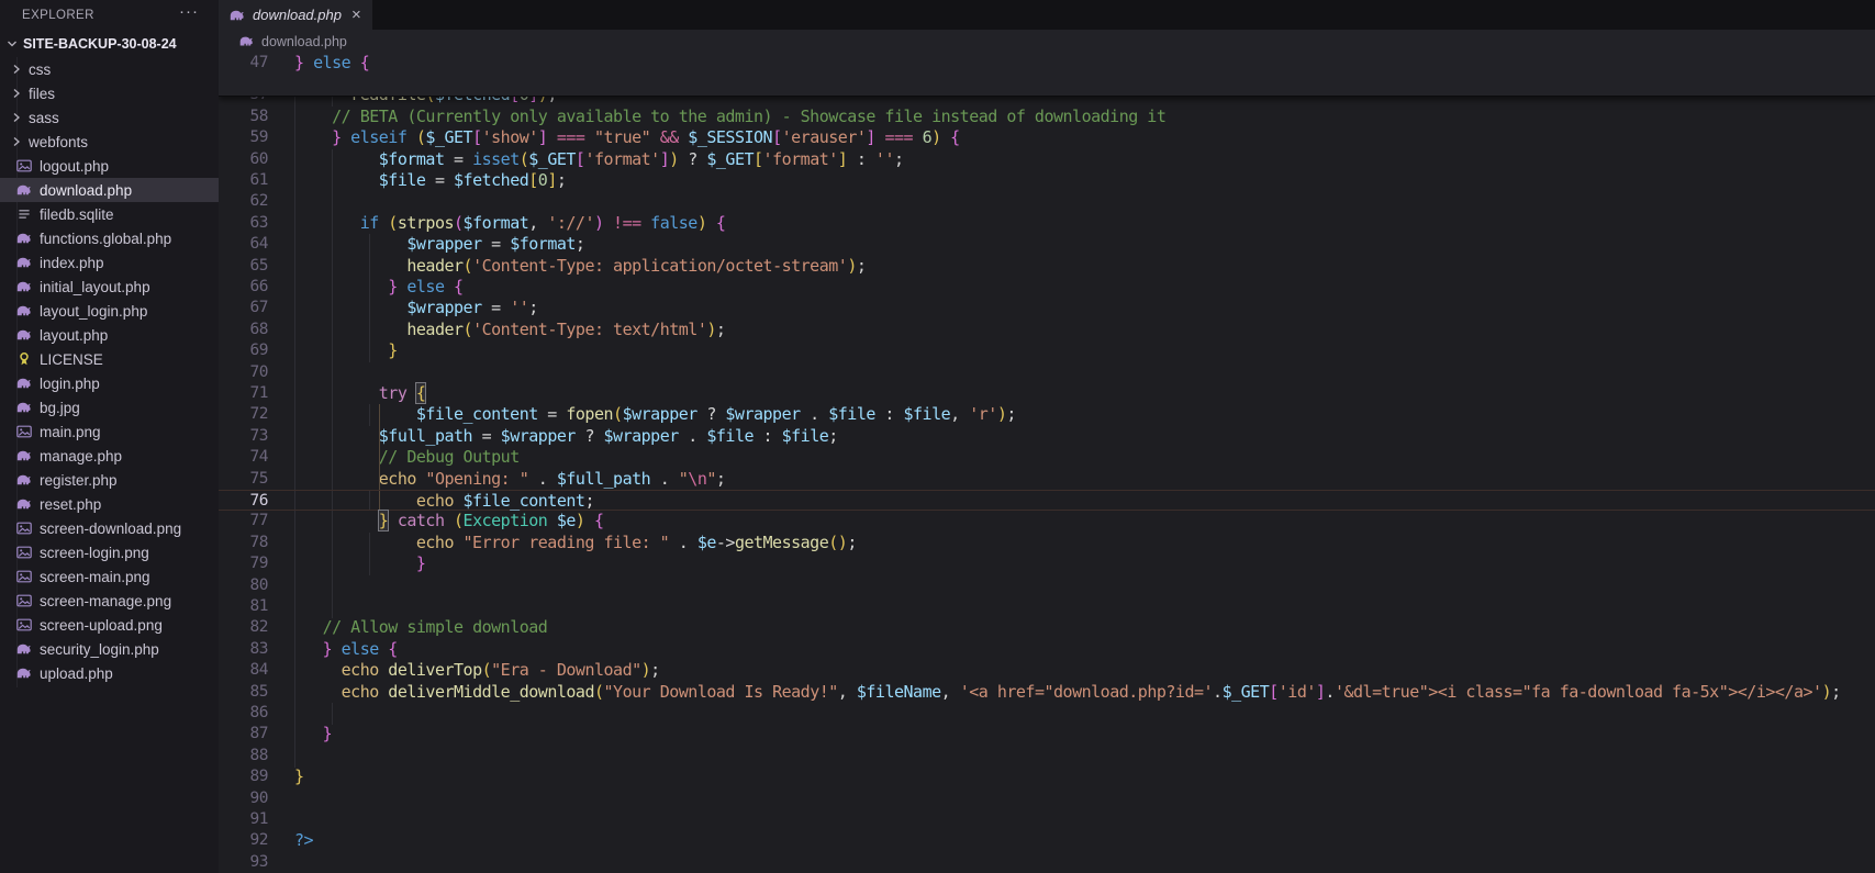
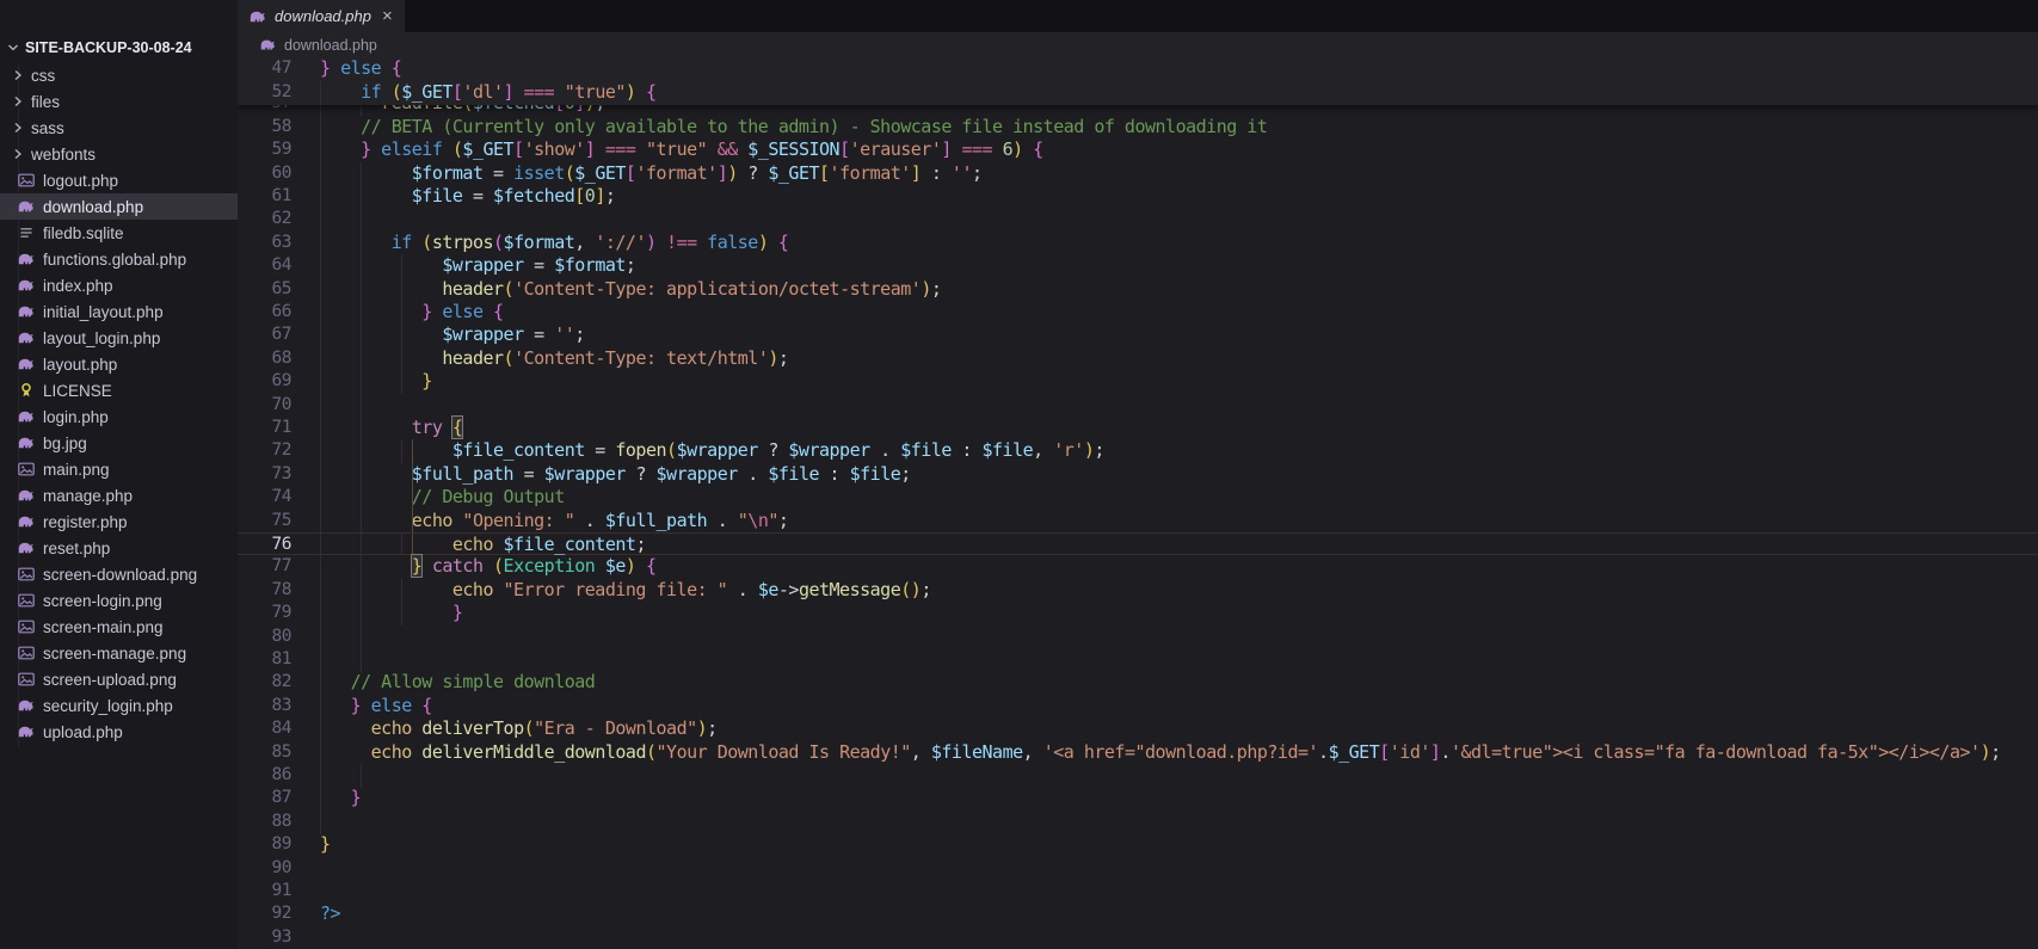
- EXPLORER
- ···
  SITE-BACKUP-30-08-24
  css
  files
  sass
  webfonts
  logout.php
  download.php
  filedb.sqlite
  functions.global.php
  index.php
  initial_layout.php
  layout_login.php
  layout.php
  LICENSE
  login.php
  bg.jpg
  main.png
  manage.php
  register.php
  reset.php
  screen-download.png
  screen-login.png
  screen-main.png
  screen-manage.png
  screen-upload.png
  security_login.php
  upload.php
  download.php
  ×
  download.php
  58 // BETA (Currently only available to the admin) - Showcase file instead of downloading it
  59 } elseif ($_GET['show'] === "true" && $_SESSION['erauser'] === 6) {
  60 $format = isset($_GET['format']) ? $_GET['format'] : '';
  61 $file = $fetched[0];
  62
  63 if (strpos($format, '://') !== false) {
  64 $wrapper = $format;
  65 header('Content-Type: application/octet-stream');
  66 } else {
  67 $wrapper = '';
  68 header('Content-Type: text/html');
  69 }
  70
  71 try {
  72 $file_content = fopen($wrapper ? $wrapper . $file : $file, 'r');
  73 $full_path = $wrapper ? $wrapper . $file : $file;
  74 // Debug Output
  75 echo "Opening: " . $full_path . "\n";
  76 echo $file_content;
  77 } catch (Exception $e) {
  78 echo "Error reading file: " . $e->getMessage();
  79 }
  80
  81
  82 // Allow simple download
  83 } else {
  84 echo deliverTop("Era - Download");
  85 echo deliverMiddle_download("Your Download Is Ready!", $fileName, '<a href="download.php?id='.$_GET['id'].'&dl=true"><i class="fa fa-download fa-5x"></i></a>');
  86
  87 }
  88
  89 }
  90
  91
  92 ?>
  93
  47 } else {
+ 52 if ($_GET['dl'] === "true") {
